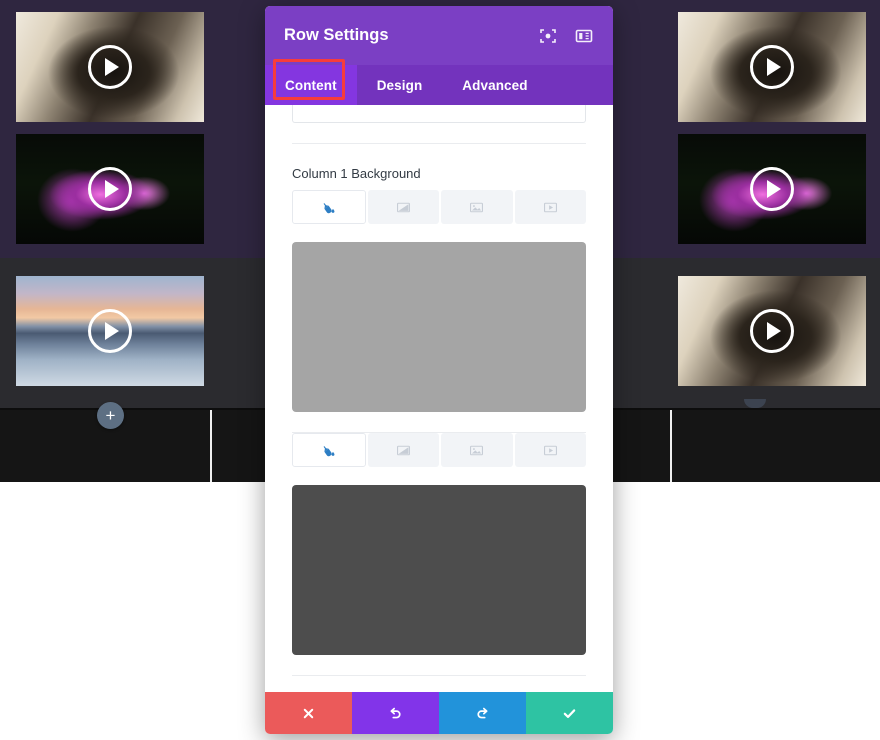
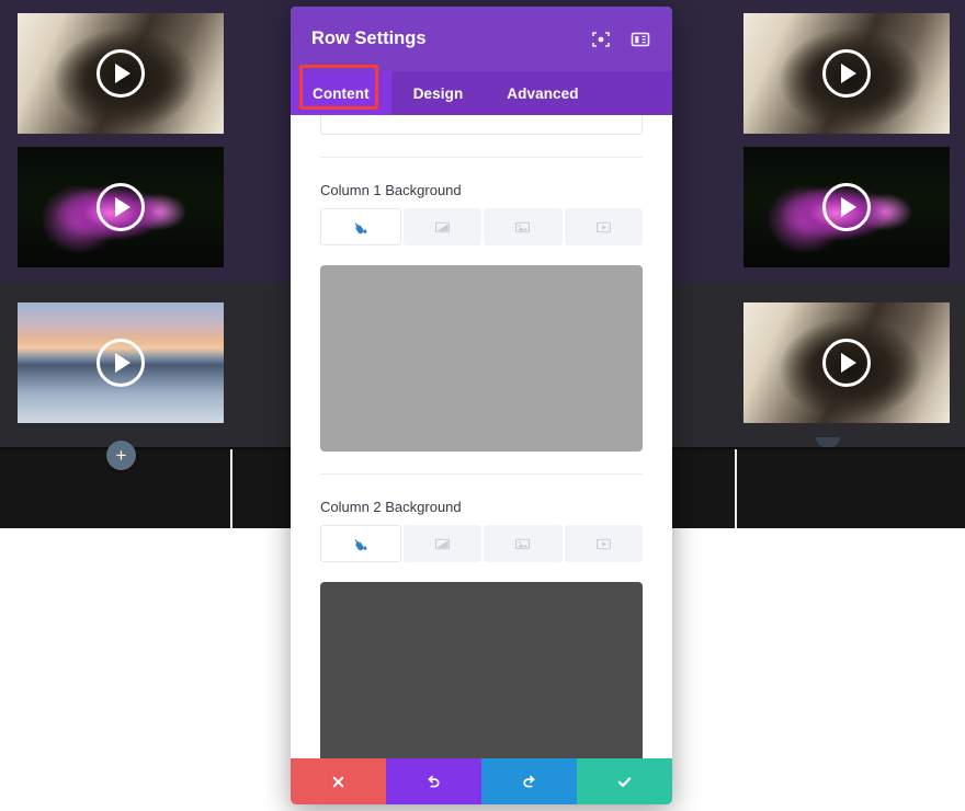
  +
  Row Settings
  Content
  Design
  Advanced
  Column 1 Background
+ Column 2 Background
